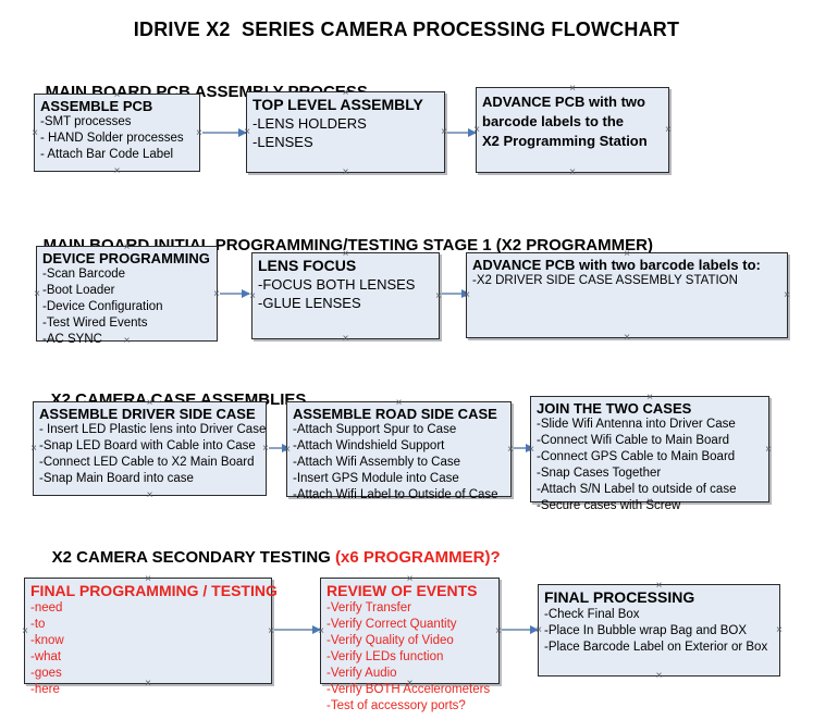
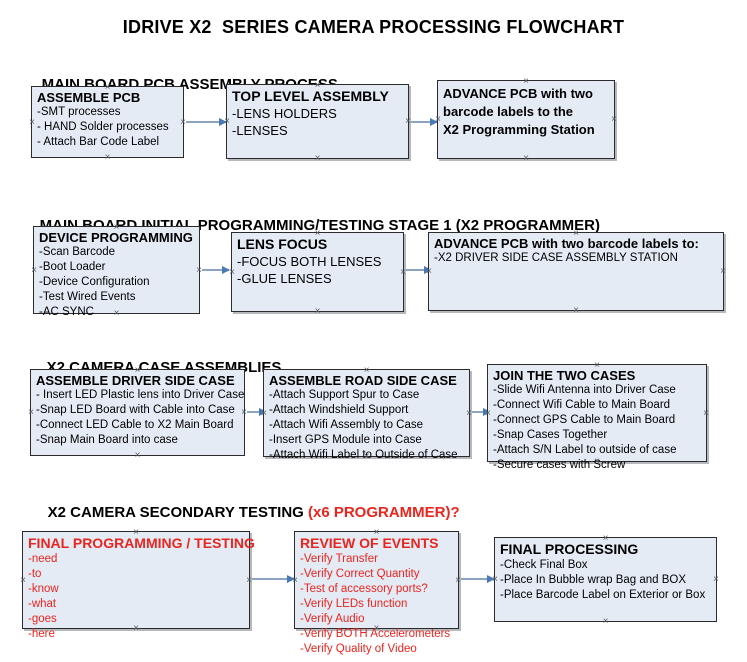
  IDRIVE X2 SERIES CAMERA PROCESSING FLOWCHART
  ASSEMBLE PCB
  -SMT processes
  - HAND Solder processes
  - Attach Bar Code Label
  ×
  ×
  ×
  ×
  TOP LEVEL ASSEMBLY
  -LENS HOLDERS
  -LENSES
  ×
  ×
  ×
  ×
  ADVANCE PCB with two
  barcode labels to the
  X2 Programming Station
  ×
  ×
  ×
  ×
  PROGRAMMING/TESTING STAGE 1 (X2 PROGRAMMER)
  DEVICE PROGRAMMING
  -Scan Barcode
  -Boot Loader
  -Device Configuration
  -Test Wired Events
  -AC SYNC
  ×
  ×
  ×
  ×
  LENS FOCUS
  -FOCUS BOTH LENSES
  -GLUE LENSES
  ×
  ×
  ×
  ×
  ADVANCE PCB with two barcode labels to:
  -X2 DRIVER SIDE CASE ASSEMBLY STATION
  ×
  ×
  ×
  ×
  X2 CAMERA CASE ASSEMBLIES
  ASSEMBLE DRIVER SIDE CASE
  - Insert LED Plastic lens into Driver Case
  -Snap LED Board with Cable into Case
  -Connect LED Cable to X2 Main Board
  -Snap Main Board into case
  ×
  ×
  ×
  ×
  ASSEMBLE ROAD SIDE CASE
  -Attach Support Spur to Case
  -Attach Windshield Support
  -Attach Wifi Assembly to Case
  -Insert GPS Module into Case
  -Attach Wifi Label to Outside of Case
  ×
  ×
  ×
  ×
  JOIN THE TWO CASES
  -Slide Wifi Antenna into Driver Case
  -Connect Wifi Cable to Main Board
  -Connect GPS Cable to Main Board
  -Snap Cases Together
  -Attach S/N Label to outside of case
  -Secure cases with Screw
  ×
  ×
  ×
  ×
  X2 CAMERA SECONDARY TESTING (x6 PROGRAMMER)?
  FINAL PROGRAMMING / TESTING
  -need
  -to
  -know
  -what
  -goes
  -here
  ×
  ×
  ×
  ×
  REVIEW OF EVENTS
  -Verify Transfer
  -Verify Correct Quantity
- -Verify Quality of Video
+ -Test of accessory ports?
  -Verify LEDs function
  -Verify Audio
  -Verify BOTH Accelerometers
- -Test of accessory ports?
+ -Verify Quality of Video
  ×
  ×
  ×
  ×
  FINAL PROCESSING
  -Check Final Box
  -Place In Bubble wrap Bag and BOX
  -Place Barcode Label on Exterior or Box
  ×
  ×
  ×
  ×
